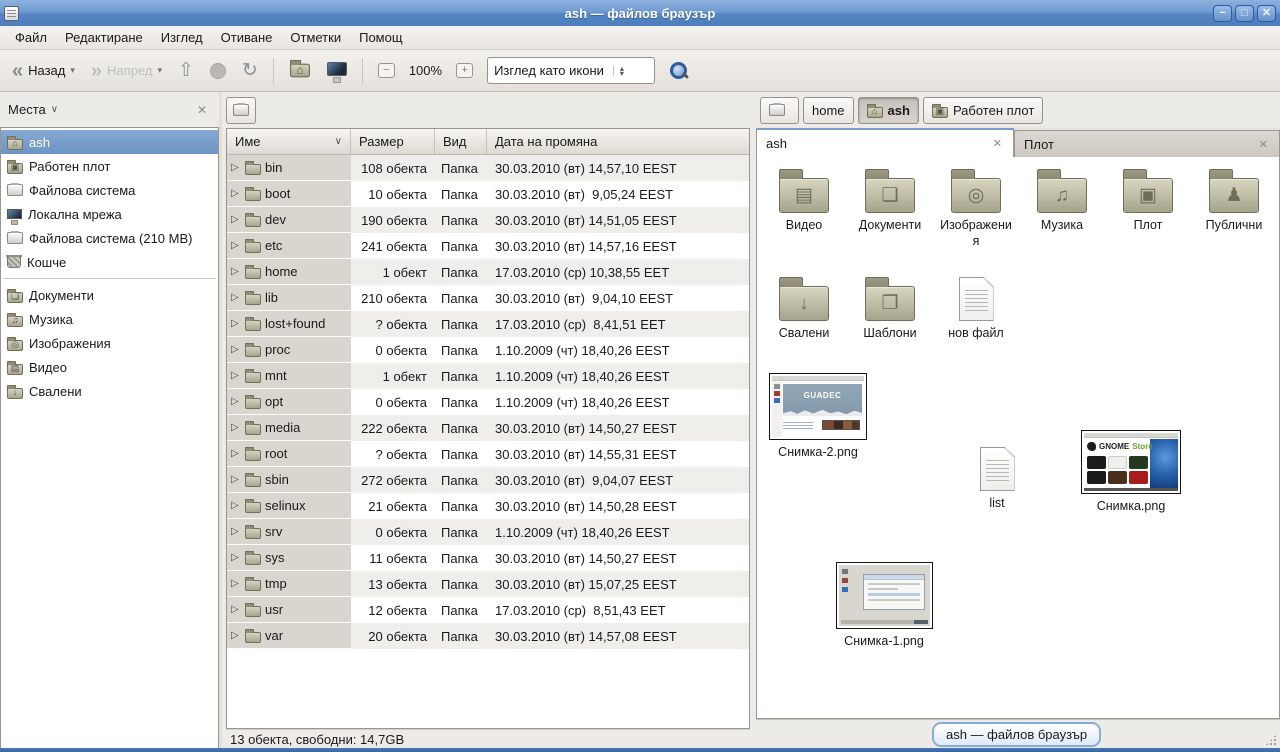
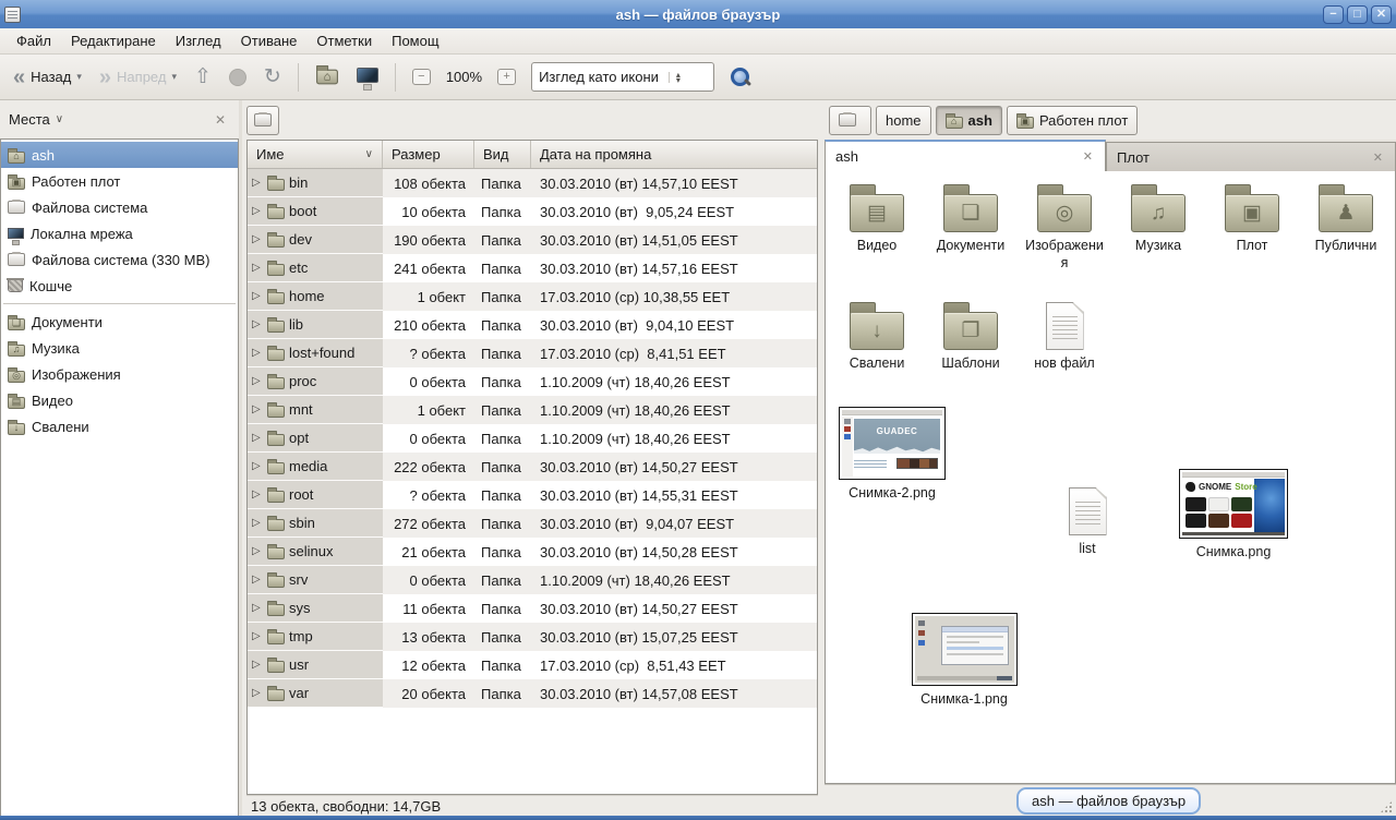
  ash — файлов браузър
  −
  □
  ✕
  Файл
  Редактиране
  Изглед
  Отиване
  Отметки
  Помощ
  «
  Назад
  ▾
  »
  Напред
  ▾
  ⇧
  ↻
  −
  100%
  +
  Изглед като икони
  ▴
  ▾
  Места
  ∨
  ✕
  ash
  Работен плот
  Файлова система
  Локална мрежа
- Файлова система (210 MB)
+ Файлова система (330 MB)
  Кошче
  Документи
  Музика
  Изображения
  Видео
  Свалени
  Име
  Размер
  Вид
  Дата на промяна
  ▷
  bin
  108 обекта
  Папка
  30.03.2010 (вт) 14,57,10 EEST
  ▷
  boot
  10 обекта
  Папка
  30.03.2010 (вт) 9,05,24 EEST
  ▷
  dev
  190 обекта
  Папка
  30.03.2010 (вт) 14,51,05 EEST
  ▷
  etc
  241 обекта
  Папка
  30.03.2010 (вт) 14,57,16 EEST
  ▷
  home
  1 обект
  Папка
  17.03.2010 (ср) 10,38,55 EET
  ▷
  lib
  210 обекта
  Папка
  30.03.2010 (вт) 9,04,10 EEST
  ▷
  lost+found
  ? обекта
  Папка
  17.03.2010 (ср) 8,41,51 EET
  ▷
  proc
  0 обекта
  Папка
  1.10.2009 (чт) 18,40,26 EEST
  ▷
  mnt
  1 обект
  Папка
  1.10.2009 (чт) 18,40,26 EEST
  ▷
  opt
  0 обекта
  Папка
  1.10.2009 (чт) 18,40,26 EEST
  ▷
  media
  222 обекта
  Папка
  30.03.2010 (вт) 14,50,27 EEST
  ▷
  root
  ? обекта
  Папка
  30.03.2010 (вт) 14,55,31 EEST
  ▷
  sbin
  272 обекта
  Папка
  30.03.2010 (вт) 9,04,07 EEST
  ▷
  selinux
  21 обекта
  Папка
  30.03.2010 (вт) 14,50,28 EEST
  ▷
  srv
  0 обекта
  Папка
  1.10.2009 (чт) 18,40,26 EEST
  ▷
  sys
  11 обекта
  Папка
  30.03.2010 (вт) 14,50,27 EEST
  ▷
  tmp
  13 обекта
  Папка
  30.03.2010 (вт) 15,07,25 EEST
  ▷
  usr
  12 обекта
  Папка
  17.03.2010 (ср) 8,51,43 EET
  ▷
  var
  20 обекта
  Папка
  30.03.2010 (вт) 14,57,08 EEST
  13 обекта, свободни: 14,7GB
  home
  ash
  Работен плот
  ash
  ✕
  Плот
  ✕
  Видео
  Документи
  Изображения
  Музика
  Плот
  Публични
  Свалени
  Шаблони
  нов файл
  GUADEC
  Снимка-2.png
  list
  GNOME
  Store
  Снимка.png
  Снимка-1.png
  ash — файлов браузър
